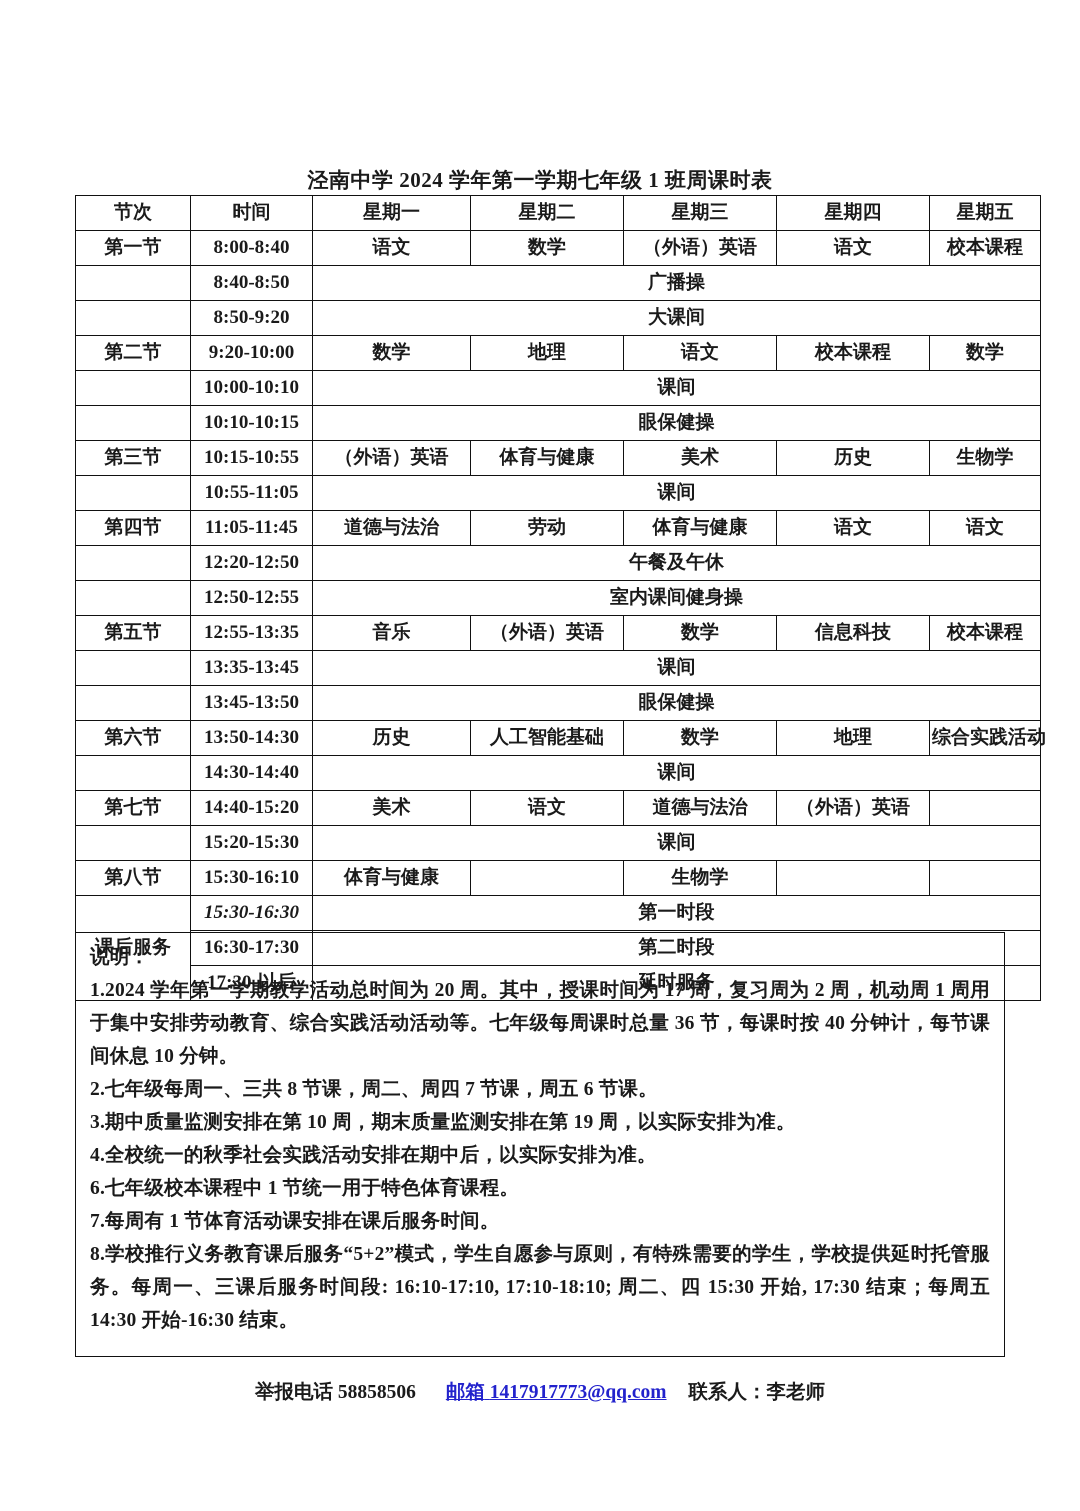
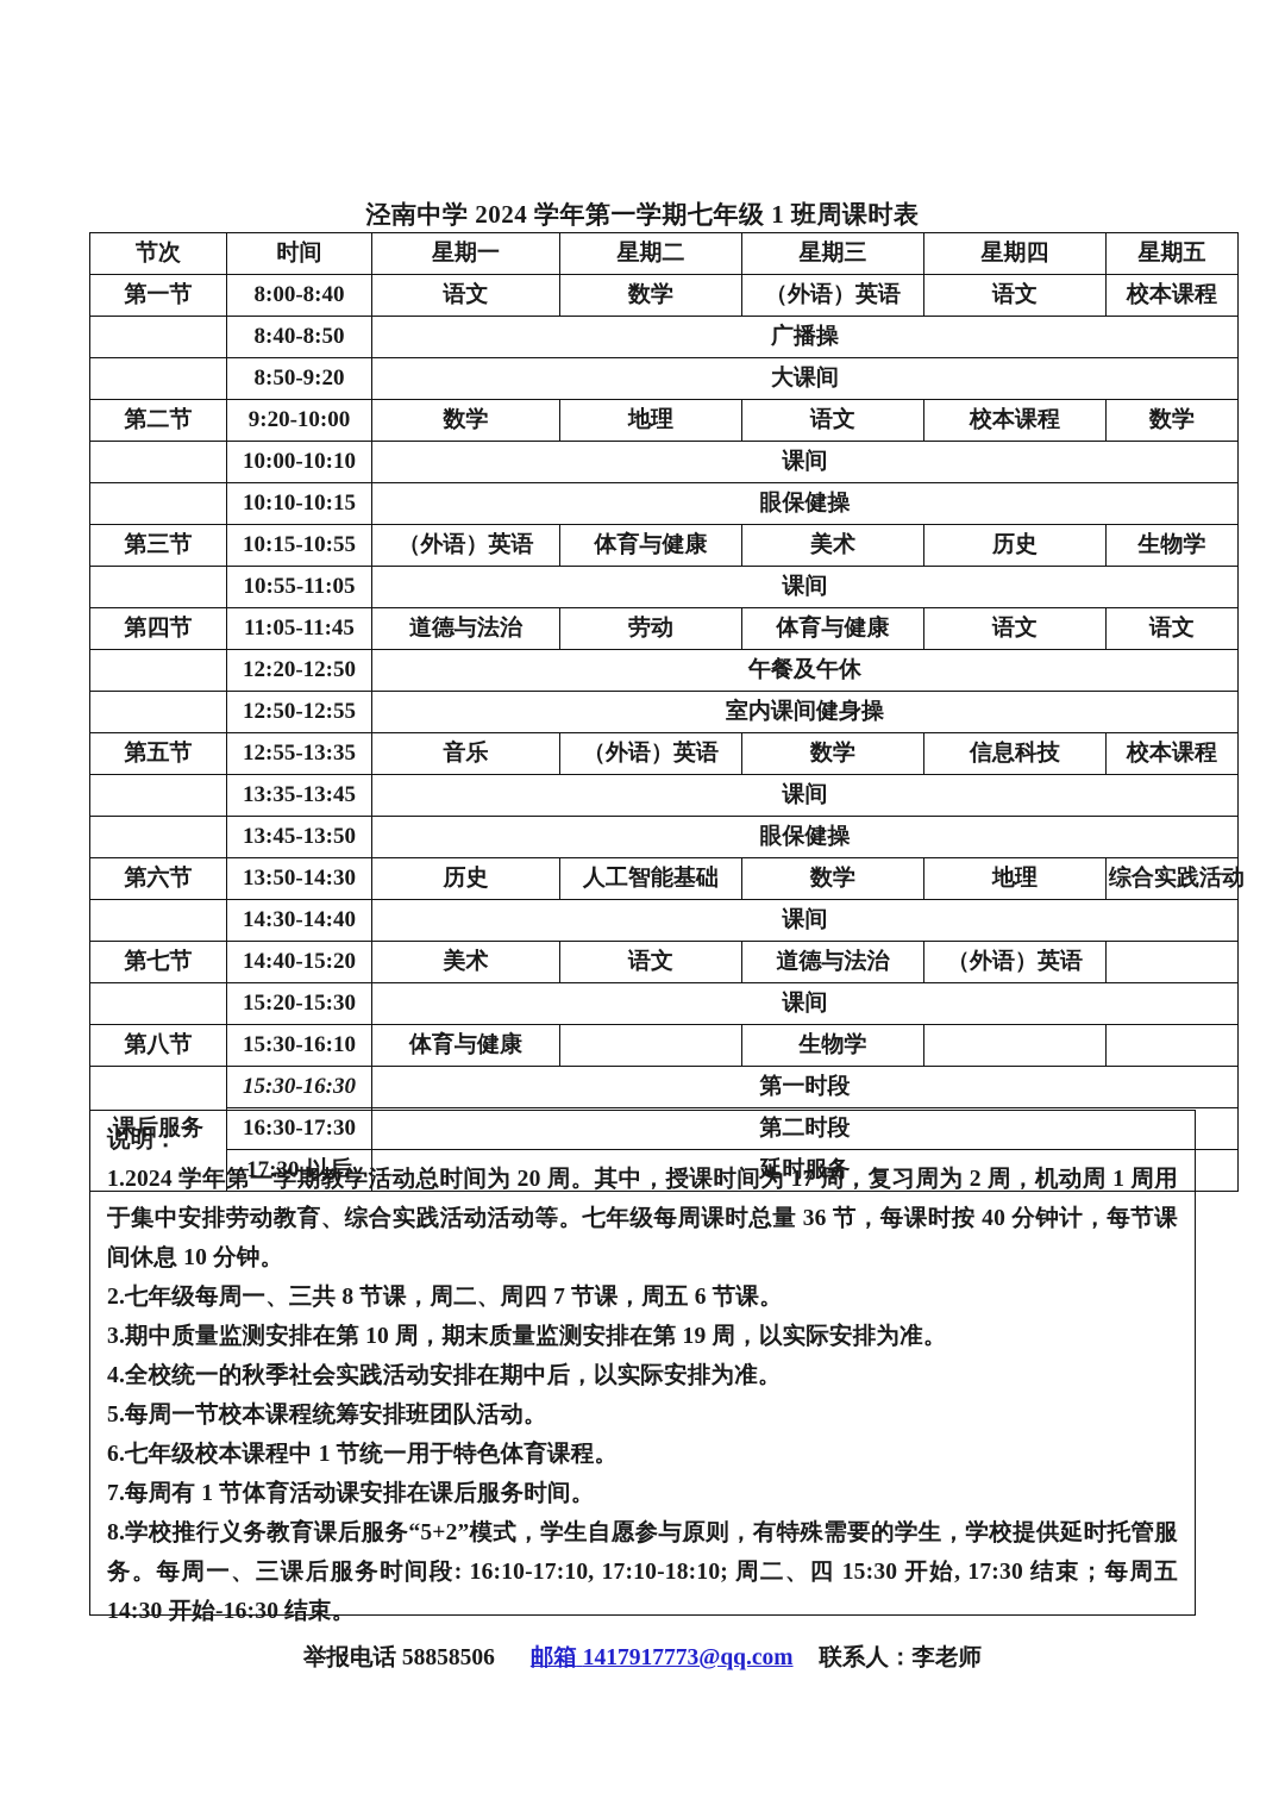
  泾南中学 2024 学年第一学期七年级 1 班周课时表
  节次	时间	星期一	星期二	星期三	星期四	星期五
  第一节	8:00-8:40	语文	数学	（外语）英语	语文	校本课程
  	8:40-8:50	广播操
  	8:50-9:20	大课间
  第二节	9:20-10:00	数学	地理	语文	校本课程	数学
  	10:00-10:10	课间
  	10:10-10:15	眼保健操
  第三节	10:15-10:55	（外语）英语	体育与健康	美术	历史	生物学
  	10:55-11:05	课间
  第四节	11:05-11:45	道德与法治	劳动	体育与健康	语文	语文
  	12:20-12:50	午餐及午休
  	12:50-12:55	室内课间健身操
  第五节	12:55-13:35	音乐	（外语）英语	数学	信息科技	校本课程
  	13:35-13:45	课间
  	13:45-13:50	眼保健操
  第六节	13:50-14:30	历史	人工智能基础	数学	地理	综合实践活动
  	14:30-14:40	课间
  第七节	14:40-15:20	美术	语文	道德与法治	（外语）英语
  	15:20-15:30	课间
  第八节	15:30-16:10	体育与健康		生物学
  课后服务	15:30-16:30	第一时段
  16:30-17:30	第二时段
  17:30-以后	延时服务
  说明：
  1.2024 学年第一学期教学活动总时间为 20 周。其中，授课时间为 17 周，复习周为 2 周，机动周 1 周用于集中安排劳动教育、综合实践活动活动等。七年级每周课时总量 36 节，每课时按 40 分钟计，每节课间休息 10 分钟。
  2.七年级每周一、三共 8 节课，周二、周四 7 节课，周五 6 节课。
  3.期中质量监测安排在第 10 周，期末质量监测安排在第 19 周，以实际安排为准。
  4.全校统一的秋季社会实践活动安排在期中后，以实际安排为准。
+ 5.每周一节校本课程统筹安排班团队活动。
  6.七年级校本课程中 1 节统一用于特色体育课程。
  7.每周有 1 节体育活动课安排在课后服务时间。
  8.学校推行义务教育课后服务“5+2”模式，学生自愿参与原则，有特殊需要的学生，学校提供延时托管服务。每周一、三课后服务时间段: 16:10-17:10, 17:10-18:10; 周二、四 15:30 开始, 17:30 结束；每周五 14:30 开始-16:30 结束。
  举报电话 58858506 邮箱 1417917773@qq.com 联系人：李老师
